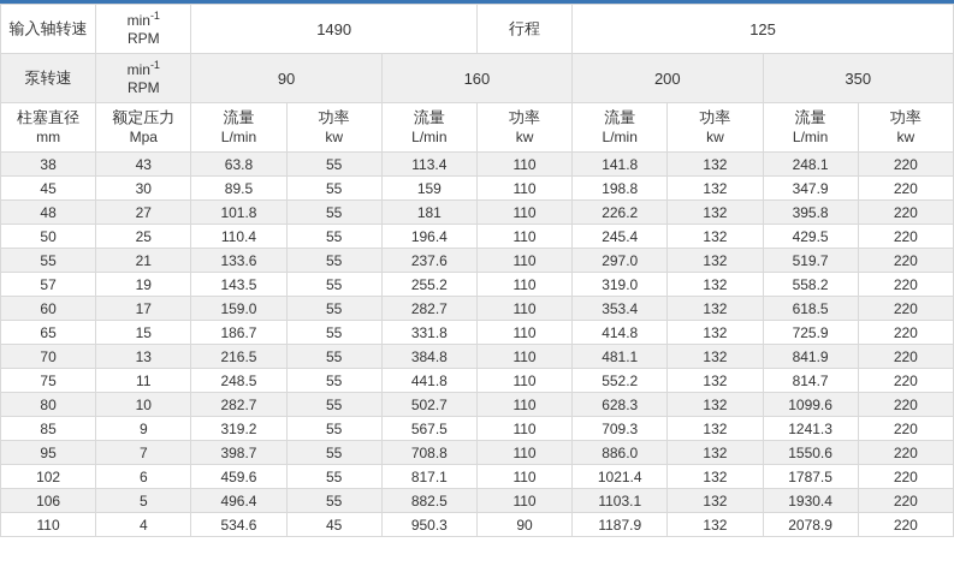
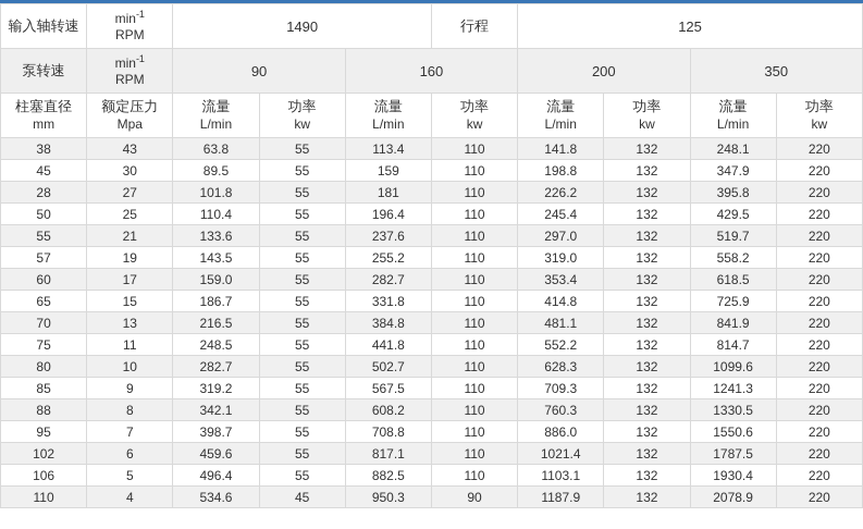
  输入轴转速	min-1 RPM	1490	行程	125
  泵转速	min-1 RPM	90	160	200	350
  柱塞直径 mm	额定压力 Mpa	流量 L/min	功率 kw	流量 L/min	功率 kw	流量 L/min	功率 kw	流量 L/min	功率 kw
  38	43	63.8	55	113.4	110	141.8	132	248.1	220
  45	30	89.5	55	159	110	198.8	132	347.9	220
- 48	27	101.8	55	181	110	226.2	132	395.8	220
+ 28	27	101.8	55	181	110	226.2	132	395.8	220
  50	25	110.4	55	196.4	110	245.4	132	429.5	220
  55	21	133.6	55	237.6	110	297.0	132	519.7	220
  57	19	143.5	55	255.2	110	319.0	132	558.2	220
  60	17	159.0	55	282.7	110	353.4	132	618.5	220
  65	15	186.7	55	331.8	110	414.8	132	725.9	220
  70	13	216.5	55	384.8	110	481.1	132	841.9	220
  75	11	248.5	55	441.8	110	552.2	132	814.7	220
  80	10	282.7	55	502.7	110	628.3	132	1099.6	220
  85	9	319.2	55	567.5	110	709.3	132	1241.3	220
+ 88	8	342.1	55	608.2	110	760.3	132	1330.5	220
  95	7	398.7	55	708.8	110	886.0	132	1550.6	220
  102	6	459.6	55	817.1	110	1021.4	132	1787.5	220
  106	5	496.4	55	882.5	110	1103.1	132	1930.4	220
  110	4	534.6	45	950.3	90	1187.9	132	2078.9	220
